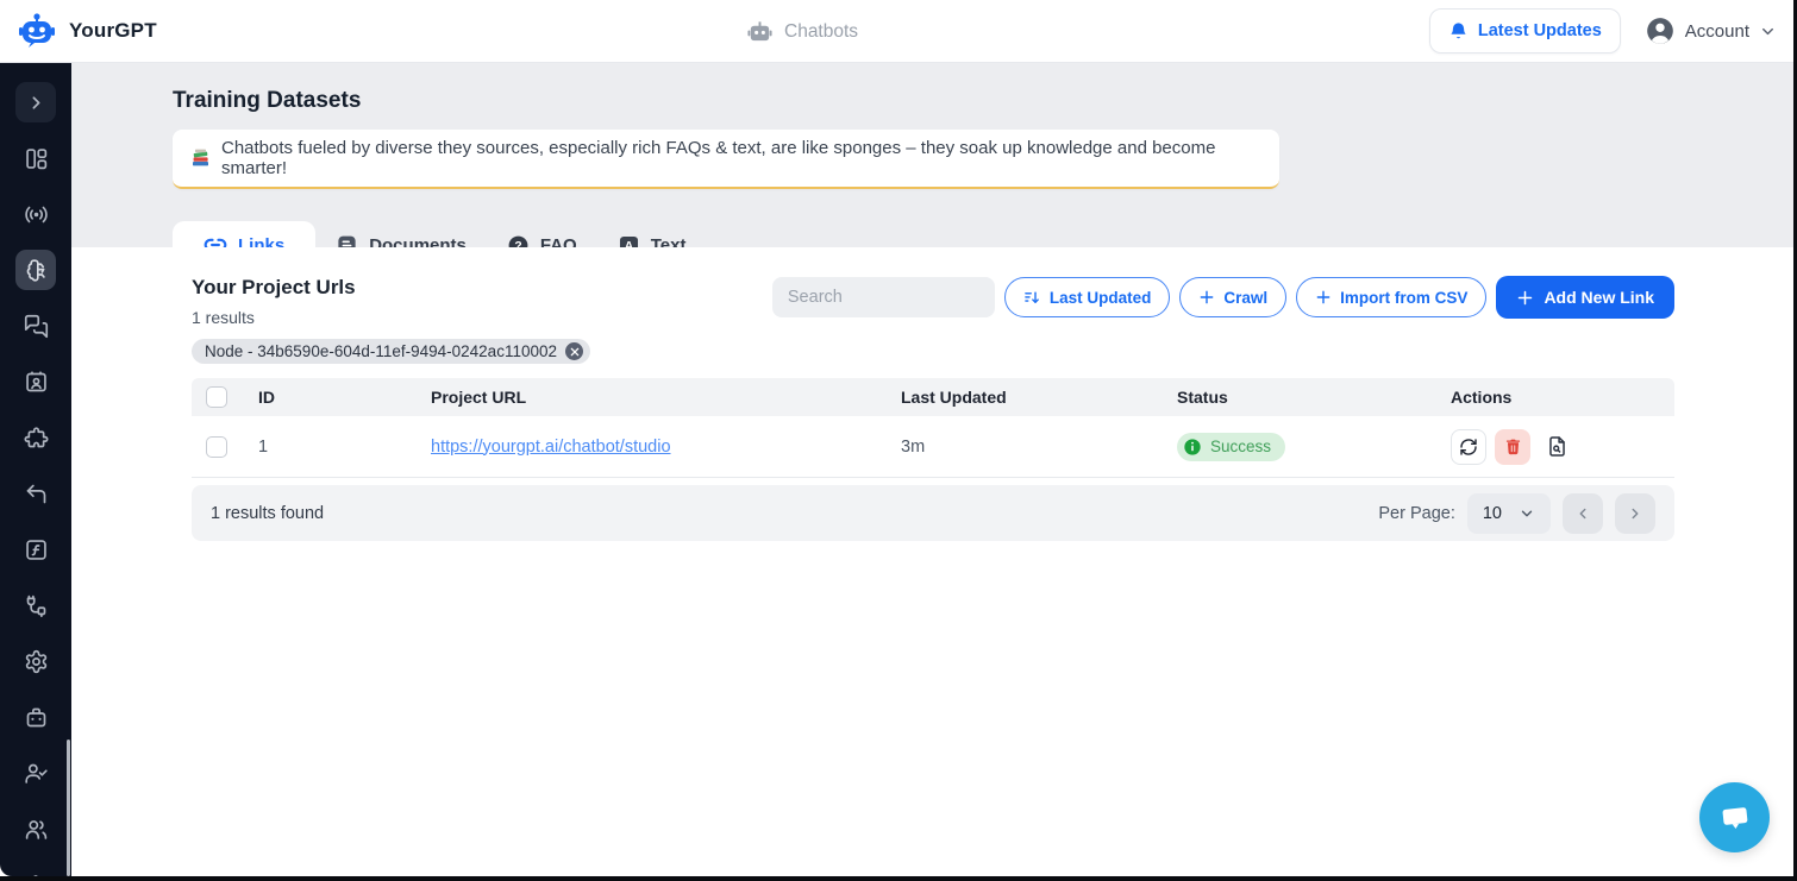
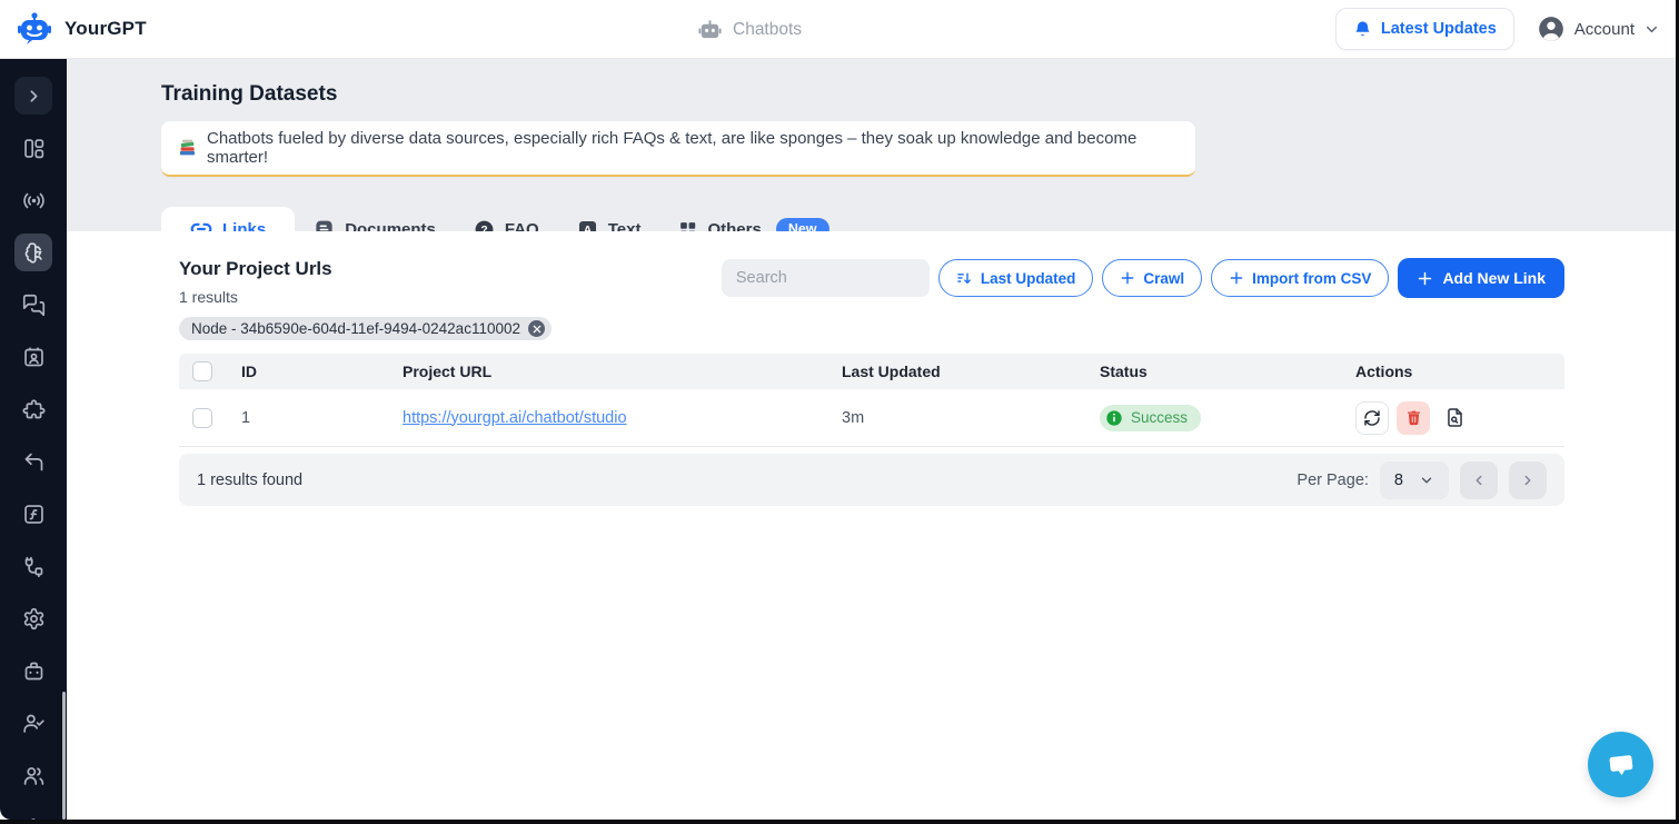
  YourGPT
  Chatbots
  Latest Updates
  Account
  Training Datasets
- Chatbots fueled by diverse they sources, especially rich FAQs & text, are like sponges – they soak up knowledge and become smarter!
+ Chatbots fueled by diverse data sources, especially rich FAQs & text, are like sponges – they soak up knowledge and become smarter!
  Links
  Documents
  ?
  FAQ
  A
  Text
+ Others
+ New
  Your Project Urls
  1 results
  Node - 34b6590e-604d-11ef-9494-0242ac110002
  Search
  Last Updated
  Crawl
  Import from CSV
  Add New Link
  ID
  Project URL
  Last Updated
  Status
  Actions
  1
  https://yourgpt.ai/chatbot/studio
  3m
  Success
  1 results found
  Per Page:
- 10
+ 8
